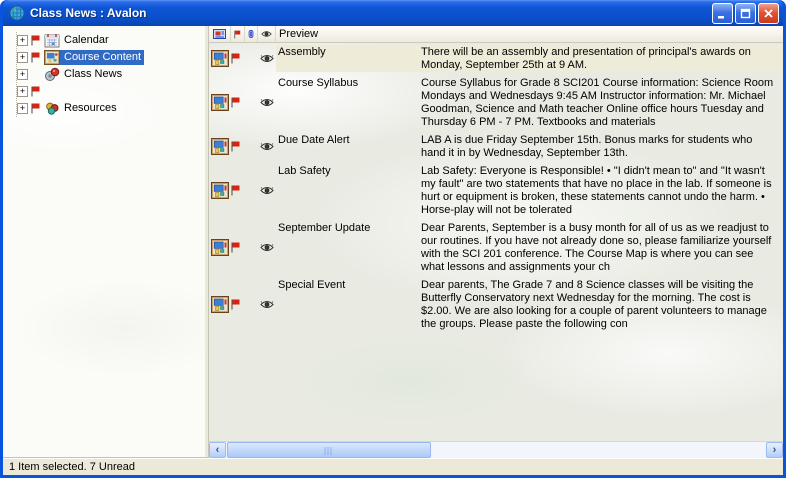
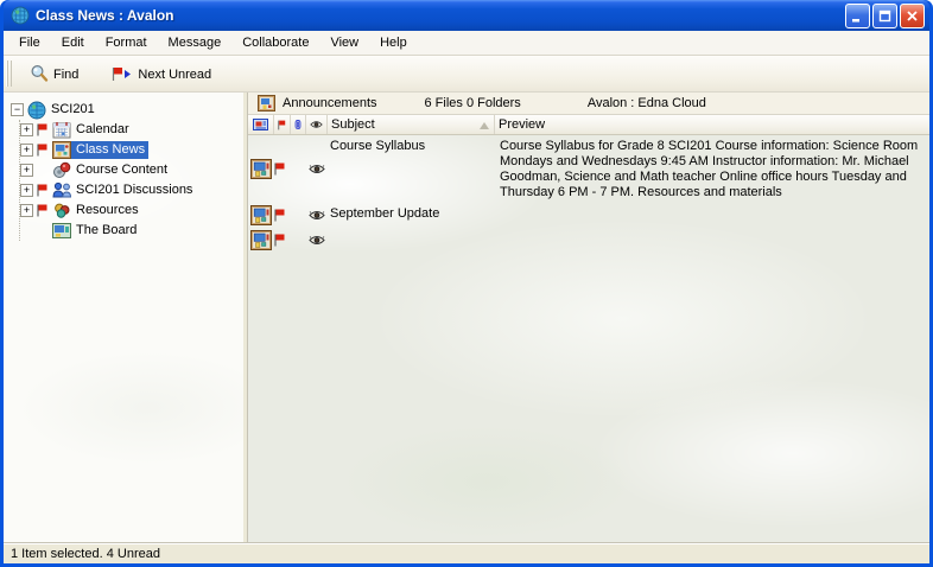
  Class News : Avalon
+ File
+ Edit
+ Format
+ Message
+ Collaborate
+ View
+ Help
+ Find
+ Next Unread
+ −
+ SCI201
  +
  Calendar
  +
- Course Content
+ Class News
  +
- Class News
+ Course Content
  +
+ SCI201 Discussions
  +
  Resources
+ The Board
+ Announcements
+ 6 Files 0 Folders
+ Avalon : Edna Cloud
+ Subject
  Preview
- Assembly
- There will be an assembly and presentation of principal's awards on Monday, September 25th at 9 AM.
  Course Syllabus
- Course Syllabus for Grade 8 SCI201 Course information: Science Room Mondays and Wednesdays 9:45 AM Instructor information: Mr. Michael Goodman, Science and Math teacher Online office hours Tuesday and Thursday 6 PM - 7 PM. Textbooks and materials
+ Course Syllabus for Grade 8 SCI201 Course information: Science Room Mondays and Wednesdays 9:45 AM Instructor information: Mr. Michael Goodman, Science and Math teacher Online office hours Tuesday and Thursday 6 PM - 7 PM. Resources and materials
- Due Date Alert
- LAB A is due Friday September 15th. Bonus marks for students who hand it in by Wednesday, September 13th.
- Lab Safety
- Lab Safety: Everyone is Responsible! • "I didn't mean to" and "It wasn't my fault" are two statements that have no place in the lab. If someone is hurt or equipment is broken, these statements cannot undo the harm. • Horse-play will not be tolerated
  September Update
- Dear Parents, September is a busy month for all of us as we readjust to our routines. If you have not already done so, please familiarize yourself with the SCI 201 conference. The Course Map is where you can see what lessons and assignments your ch
- Special Event
- Dear parents, The Grade 7 and 8 Science classes will be visiting the Butterfly Conservatory next Wednesday for the morning. The cost is $2.00. We are also looking for a couple of parent volunteers to manage the groups. Please paste the following con
- ‹
- ›
- 1 Item selected. 7 Unread
+ 1 Item selected. 4 Unread
